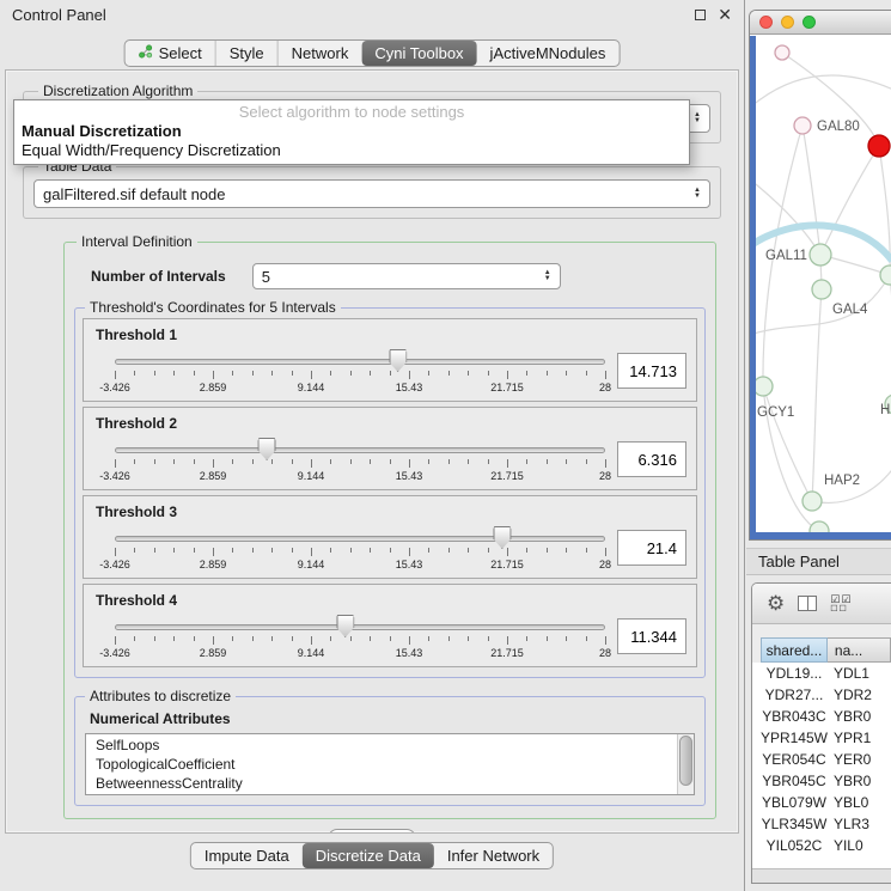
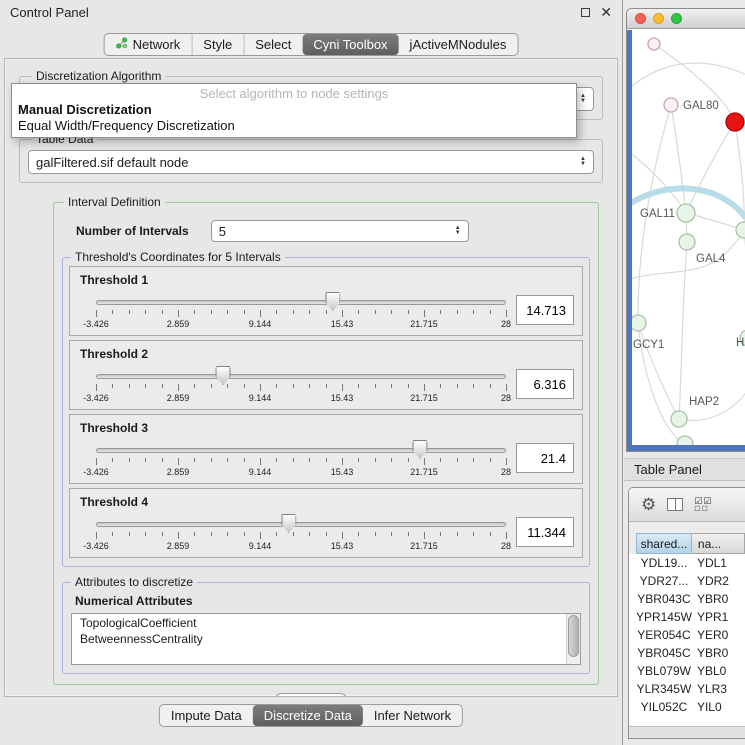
  Control Panel
  ✕
- Select
+ Network
  Style
- Network
+ Select
  Cyni Toolbox
  jActiveMNodules
  Discretization Algorithm
  Select algorithm to node settings
  Manual Discretization
  Equal Width/Frequency Discretization
  Table Data
  galFiltered.sif default node
  Interval Definition
  Number of Intervals
  5
  Threshold's Coordinates for 5 Intervals
  Threshold 1
  -3.426
  2.859
  9.144
  15.43
  21.715
  28
  14.713
  Threshold 2
  -3.426
  2.859
  9.144
  15.43
  21.715
  28
  6.316
  Threshold 3
  -3.426
  2.859
  9.144
  15.43
  21.715
  28
  21.4
  Threshold 4
  -3.426
  2.859
  9.144
  15.43
  21.715
  28
  11.344
  Attributes to discretize
  Numerical Attributes
- SelfLoops
  TopologicalCoefficient
  BetweennessCentrality
  Impute Data
  Discretize Data
  Infer Network
  GAL80
  GAL11
  GAL4
  GCY1
  H
  HAP2
  Table Panel
  ⚙
  ☑☑
  shared...
  na...
  YDL19...
  YDL1
  YDR27...
  YDR2
  YBR043C
  YBR0
  YPR145W
  YPR1
  YER054C
  YER0
  YBR045C
  YBR0
  YBL079W
  YBL0
  YLR345W
  YLR3
  YIL052C
  YIL0
